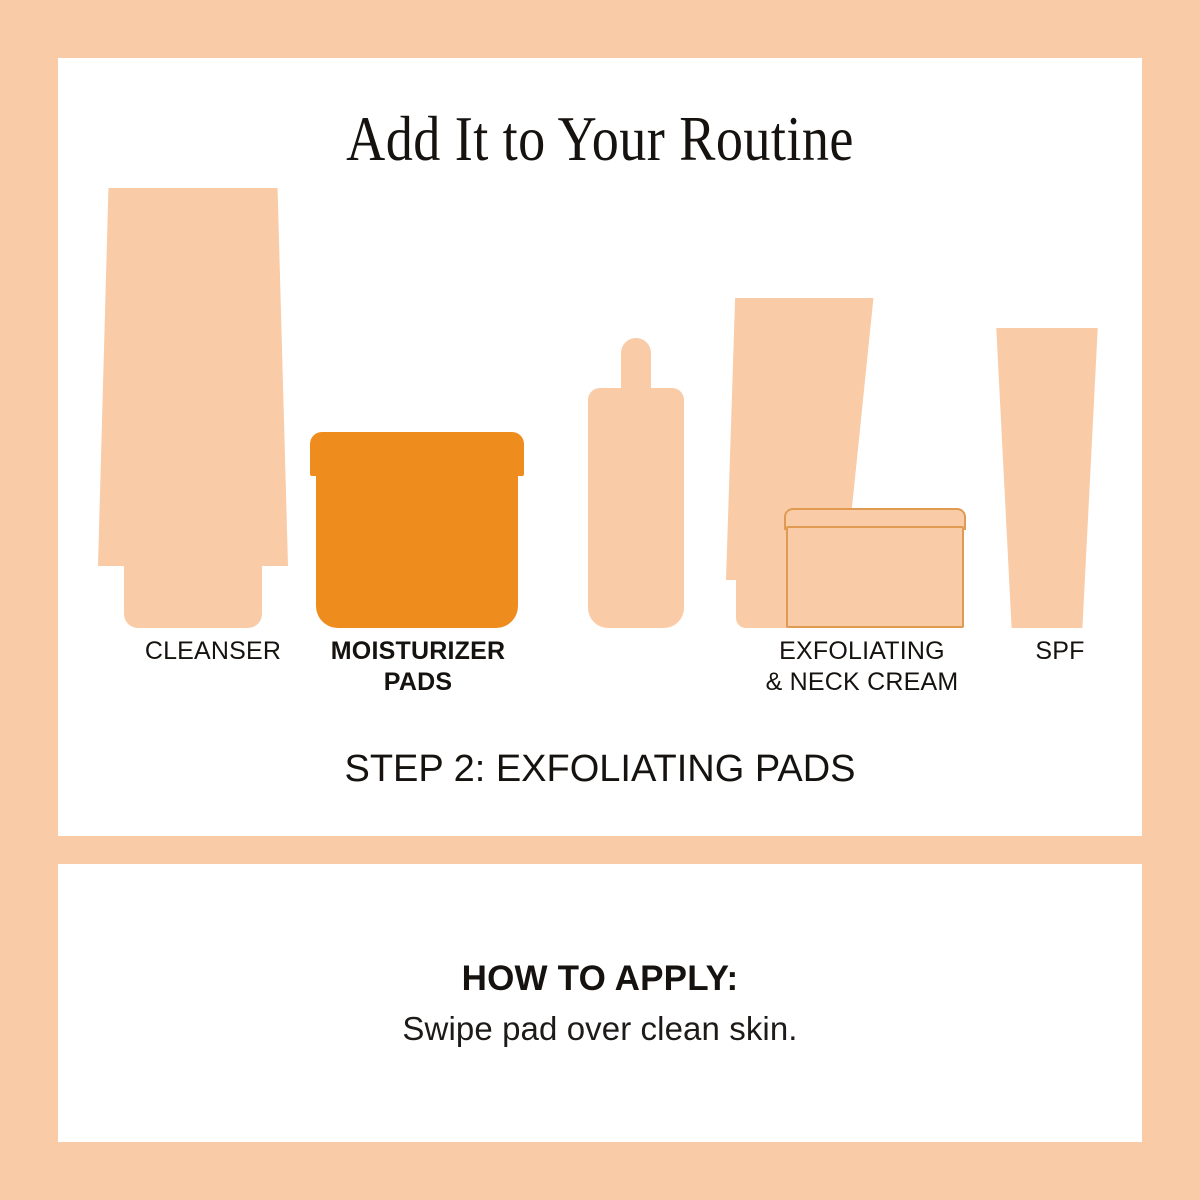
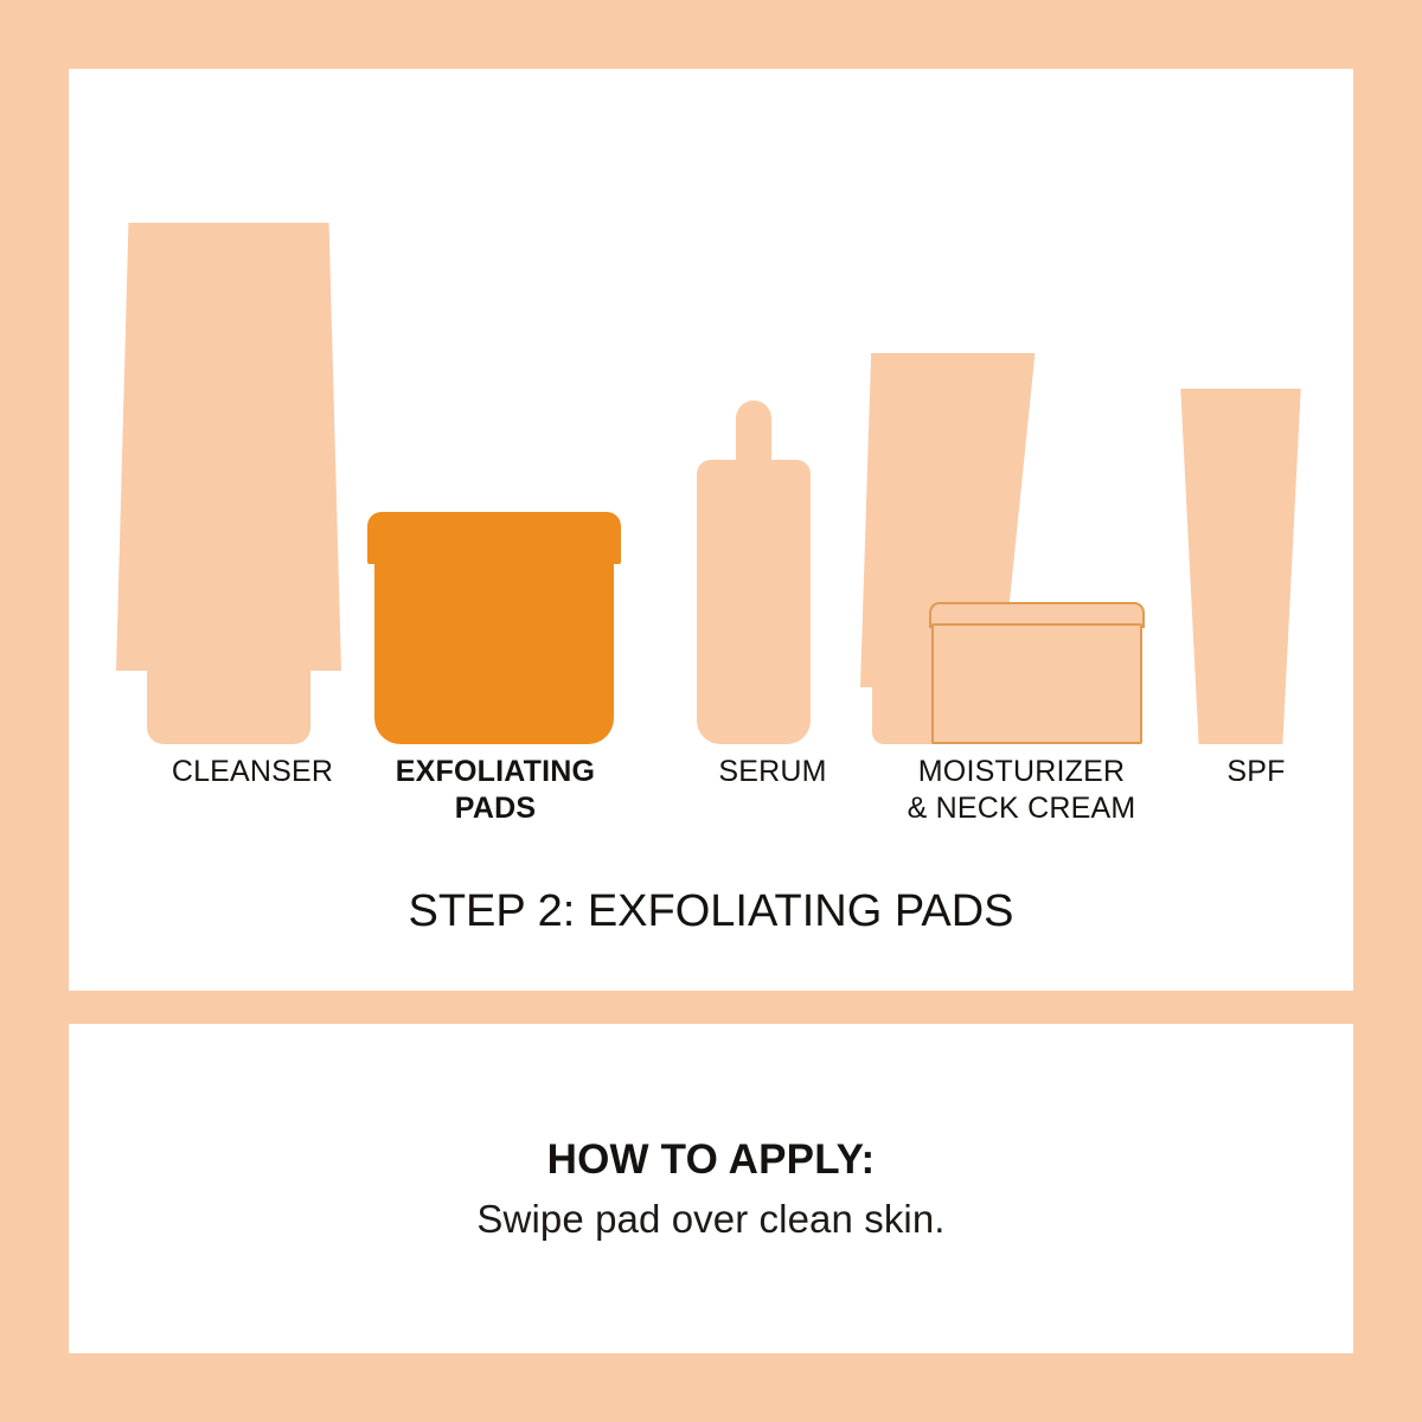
- Add It to Your Routine
  CLEANSER
- MOISTURIZER
+ EXFOLIATING
  PADS
+ SERUM
- EXFOLIATING
+ MOISTURIZER
  & NECK CREAM
  SPF
  STEP 2: EXFOLIATING PADS
  HOW TO APPLY:
  Swipe pad over clean skin.
